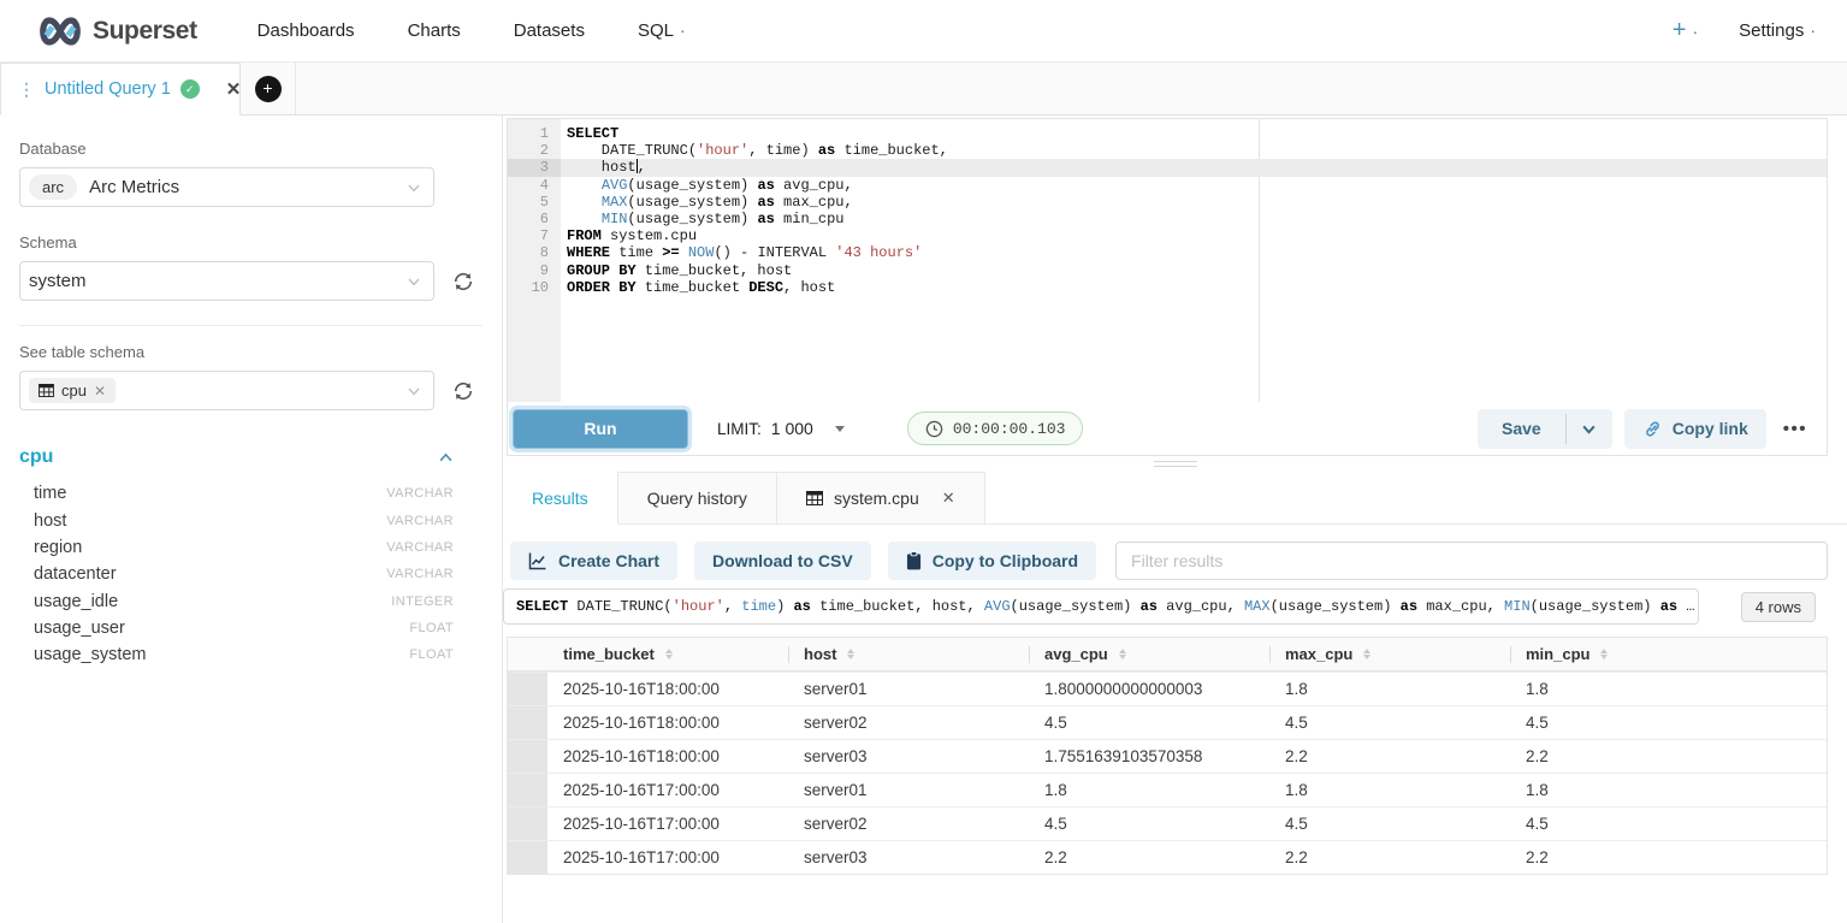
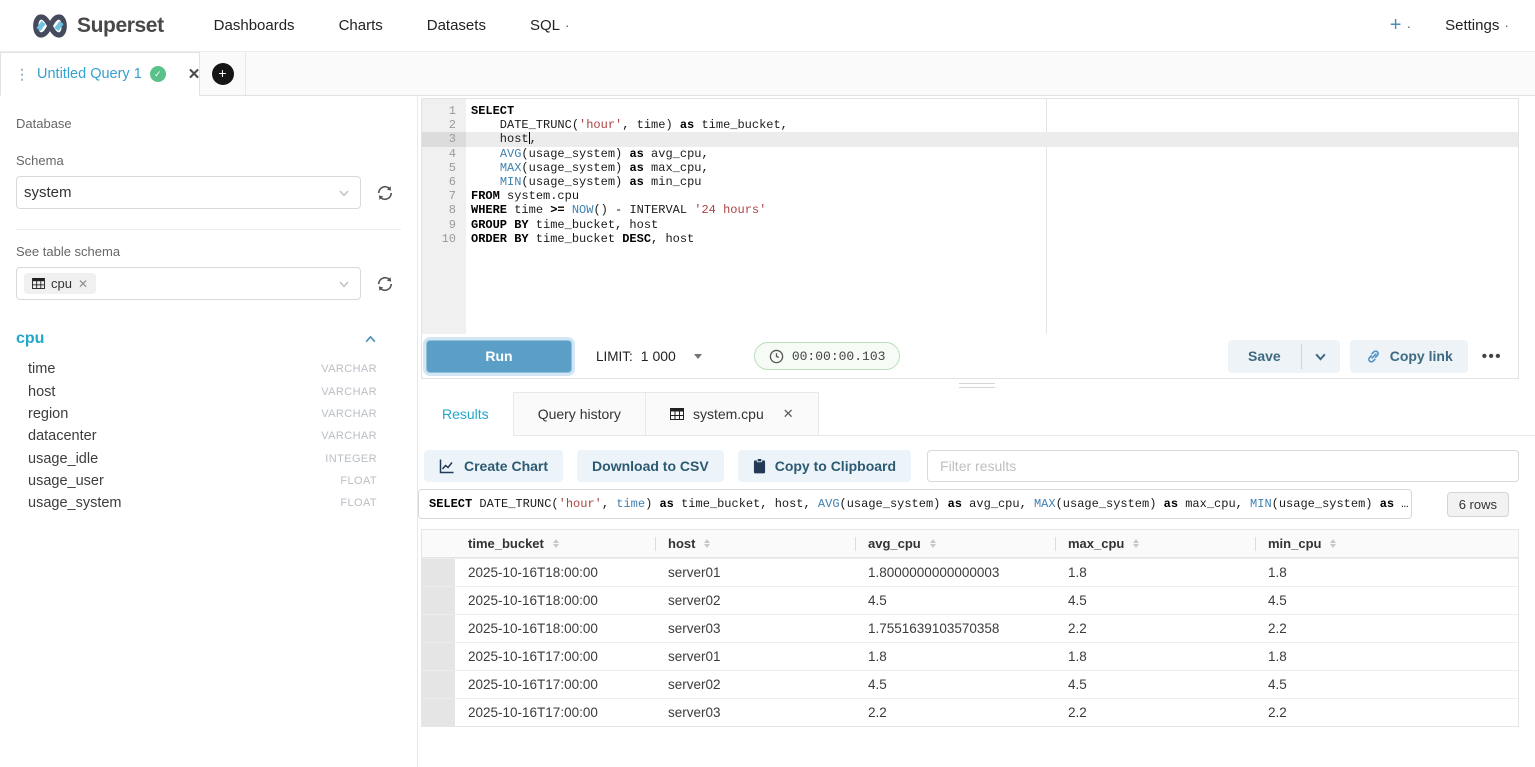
  Superset
  Dashboards
  Charts
  Datasets
  SQL ·
  + ·
  Settings ·
  ⋮
  Untitled Query 1
  ✓
  ✕
  +
  Database
- arc
- Arc Metrics
  Schema
  system
  See table schema
  cpu
  ✕
  cpu
  time
  VARCHAR
  host
  VARCHAR
  region
  VARCHAR
  datacenter
  VARCHAR
  usage_idle
  INTEGER
  usage_user
  FLOAT
  usage_system
  FLOAT
  1
  2
  3
  4
  5
  6
  7
  8
  9
  10
  SELECT
  DATE_TRUNC('hour', time) as time_bucket,
  host,
  AVG(usage_system) as avg_cpu,
  MAX(usage_system) as max_cpu,
  MIN(usage_system) as min_cpu
  FROM system.cpu
- WHERE time >= NOW() - INTERVAL '43 hours'
+ WHERE time >= NOW() - INTERVAL '24 hours'
  GROUP BY time_bucket, host
  ORDER BY time_bucket DESC, host
  Run
  LIMIT:
  1 000
  00:00:00.103
  Save
  Copy link
  •••
  Results
  Query history
  system.cpu
  ✕
  Create Chart
  Download to CSV
  Copy to Clipboard
  Filter results
  SELECT
  DATE_TRUNC(
  'hour'
  ,
  time
  )
  as
  time_bucket, host,
  AVG
  (usage_system)
  as
  avg_cpu,
  MAX
  (usage_system)
  as
  max_cpu,
  MIN
  (usage_system)
  as
  …
- 4 rows
+ 6 rows
  time_bucket
  host
  avg_cpu
  max_cpu
  min_cpu
  2025-10-16T18:00:00
  server01
  1.8000000000000003
  1.8
  1.8
  2025-10-16T18:00:00
  server02
  4.5
  4.5
  4.5
  2025-10-16T18:00:00
  server03
  1.7551639103570358
  2.2
  2.2
  2025-10-16T17:00:00
  server01
  1.8
  1.8
  1.8
  2025-10-16T17:00:00
  server02
  4.5
  4.5
  4.5
  2025-10-16T17:00:00
  server03
  2.2
  2.2
  2.2
